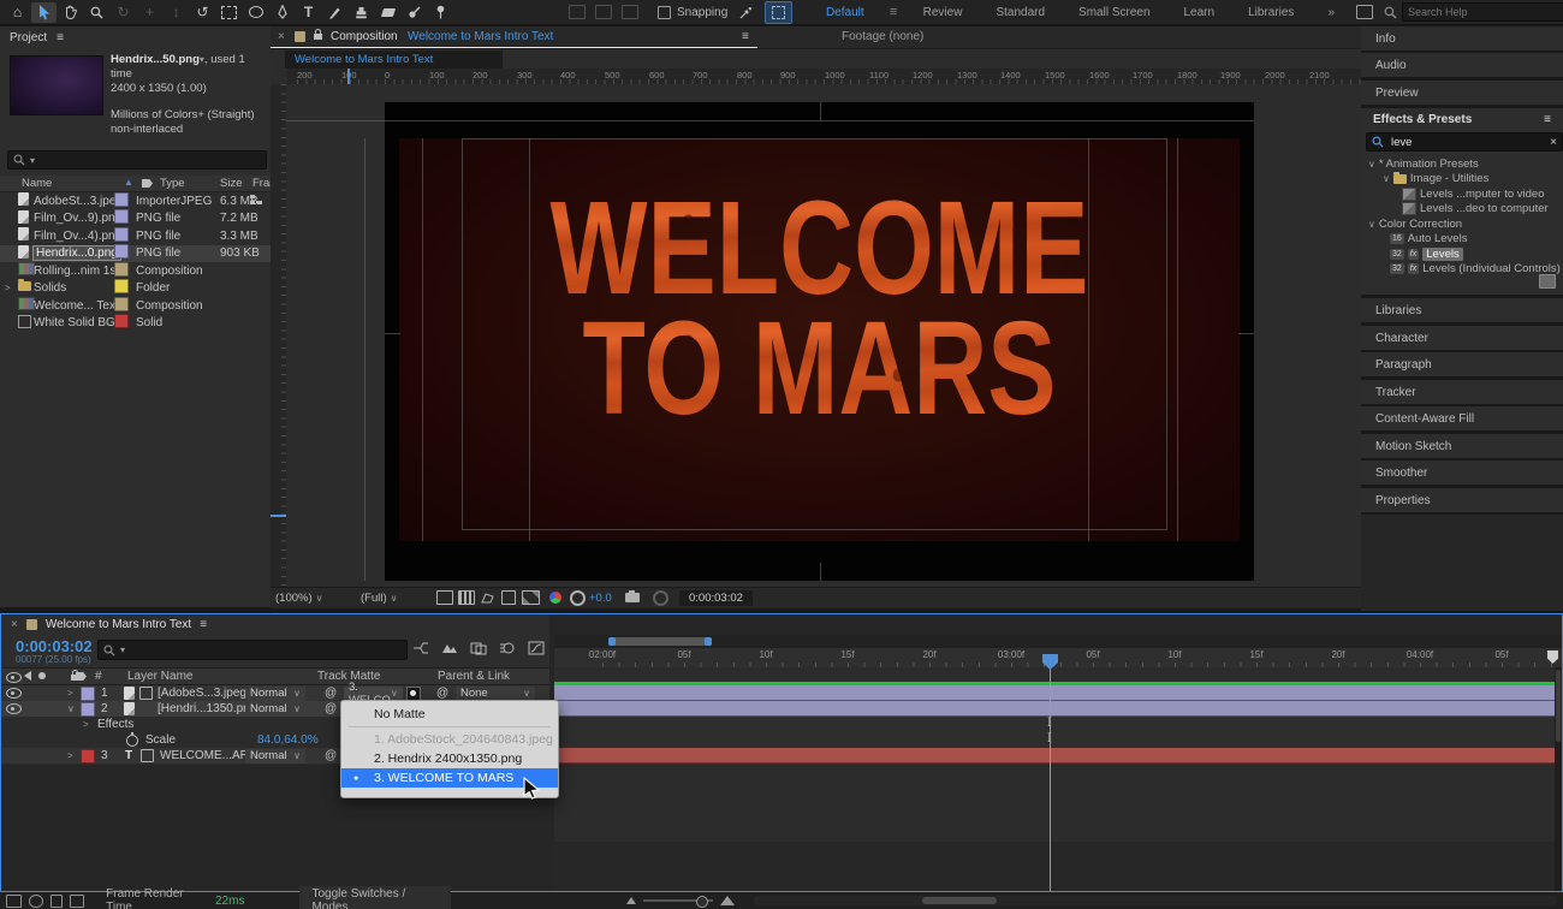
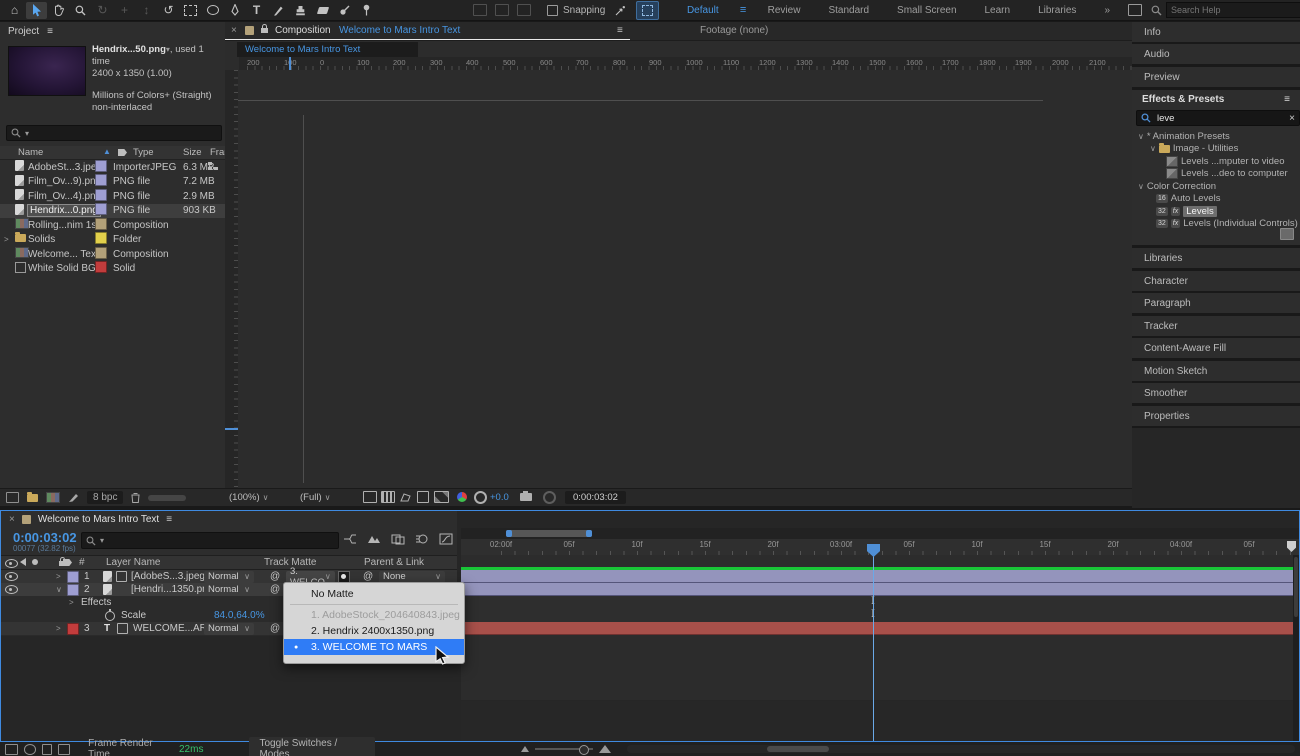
  ⌂
  ↻
  +
  ↕
  ↺
  T
  Snapping
  Default
  ≡
  Review
  Standard
  Small Screen
  Learn
  Libraries
  »
  Search Help
  Project
  ≡
  Hendrix...50.png▾, used 1 time
  2400 x 1350 (1.00)
  Millions of Colors+ (Straight)
  non-interlaced
  ▾
  Name
  ▲
  Type
  Size
  Fra
  AdobeSt...3.jpe
  ImporterJPEG
  6.3 M
  Film_Ov...9).pn
  PNG file
  7.2 MB
  Film_Ov...4).pn
  PNG file
- 3.3 MB
+ 2.9 MB
  Hendrix...0.pn
  PNG file
  903 KB
  Rolling...nim 1s
  Composition
  >
  Solids
  Folder
  Welcome... Tex
  Composition
  White Solid BG
  Solid
+ 8 bpc
  ×
  Composition
  Welcome to Mars Intro Text
  ≡
  Footage (none)
  Welcome to Mars Intro Text
  200
  0
  100
  200
  300
  400
  500
  600
  700
  800
  900
  1000
  1100
  1200
  1300
  1400
  1500
  1600
  1700
  1800
  1900
  2000
  2100
- WELCOME
- TO MARS
  (100%)
  ∨
  (Full)
  ∨
  +0.0
  0:00:03:02
  Info
  Audio
  Preview
  Effects & Presets
  ≡
  leve
  ×
  ∨
  * Animation Presets
  ∨
  Image - Utilities
  Levels ...mputer to video
  Levels ...deo to computer
  ∨
  Color Correction
  Auto Levels
  Levels
  Levels (Individual Controls)
  Libraries
  Character
  Paragraph
  Tracker
  Content-Aware Fill
  Motion Sketch
  Smoother
  Properties
  ×
  Welcome to Mars Intro Text
  ≡
  0:00:03:02
- 00077 (25.00 fps)
+ 00077 (32.82 fps)
  ▾
  #
  Layer Name
  Track Matte
  Parent & Link
  >
  1
  [AdobeS...3.jpeg
  Normal
  ∨
  @
  ∨
  @
  None
  ∨
  ∨
  2
  [Hendri...1350.p
  Normal
  ∨
  @
  >
  Effects
  Scale
  84.0,64.0%
  >
  3
  T
  WELCOME...A
  Normal
  ∨
  @
  02:00f
  05f
  10f
  15f
  20f
  03:00f
  05f
  10f
  15f
  20f
  04:00f
  05f
  No Matte
  1. AdobeStock_204640843.jpeg
  2. Hendrix 2400x1350.png
  3. WELCOME TO MARS
  Frame Render Time
  22ms
  Toggle Switches / Modes
